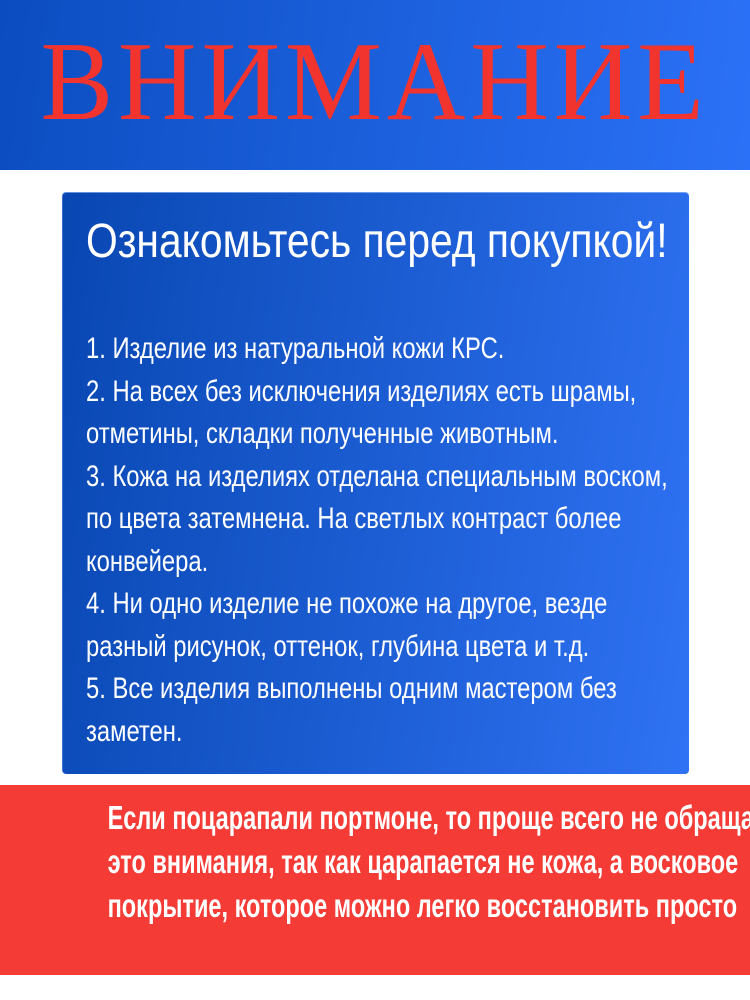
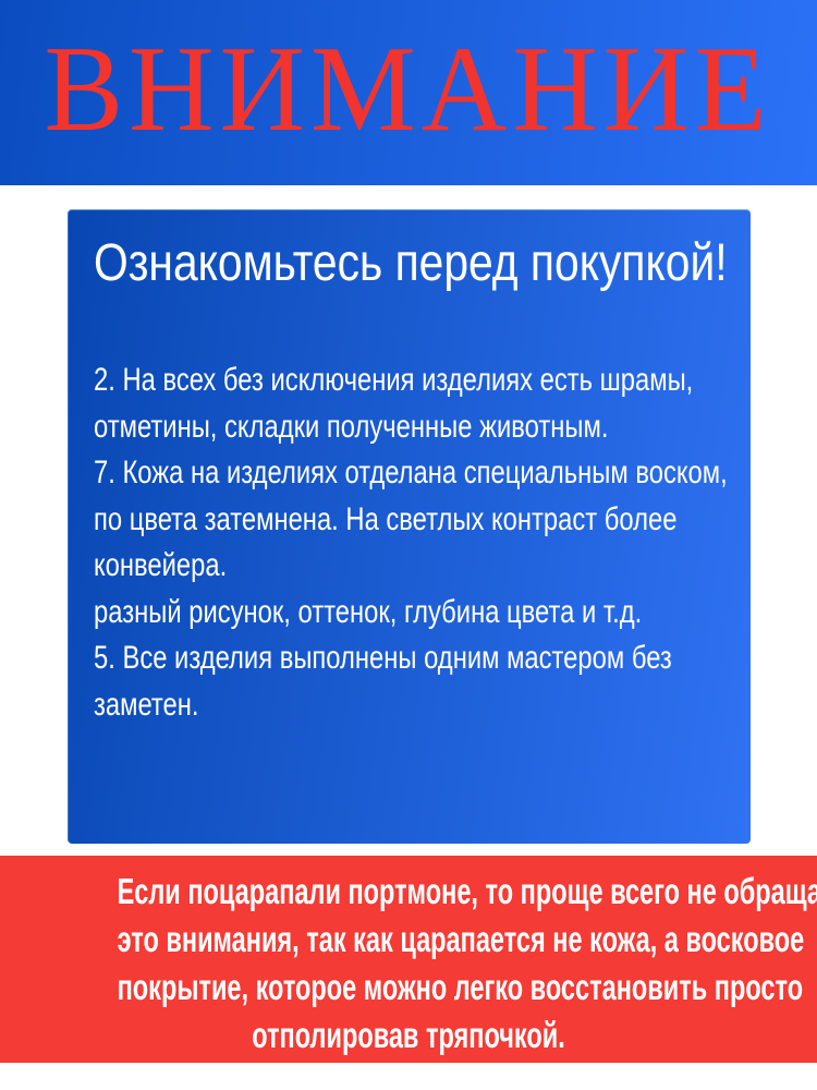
  ВНИМАНИЕ
  Ознакомьтесь перед покупкой!
- 1. Изделие из натуральной кожи КРС.
  2. На всех без исключения изделиях есть шрамы,
  отметины, складки полученные животным.
- 3. Кожа на изделиях отделана специальным воском,
+ 7. Кожа на изделиях отделана специальным воском,
  по цвета затемнена. На светлых контраст более
  конвейера.
- 4. Ни одно изделие не похоже на другое, везде
  разный рисунок, оттенок, глубина цвета и т.д.
  5. Все изделия выполнены одним мастером без
  заметен.
  Если поцарапали портмоне, то проще всего не обраща
  это внимания, так как царапается не кожа, а восковое
  покрытие, которое можно легко восстановить просто
+ отполировав тряпочкой.
